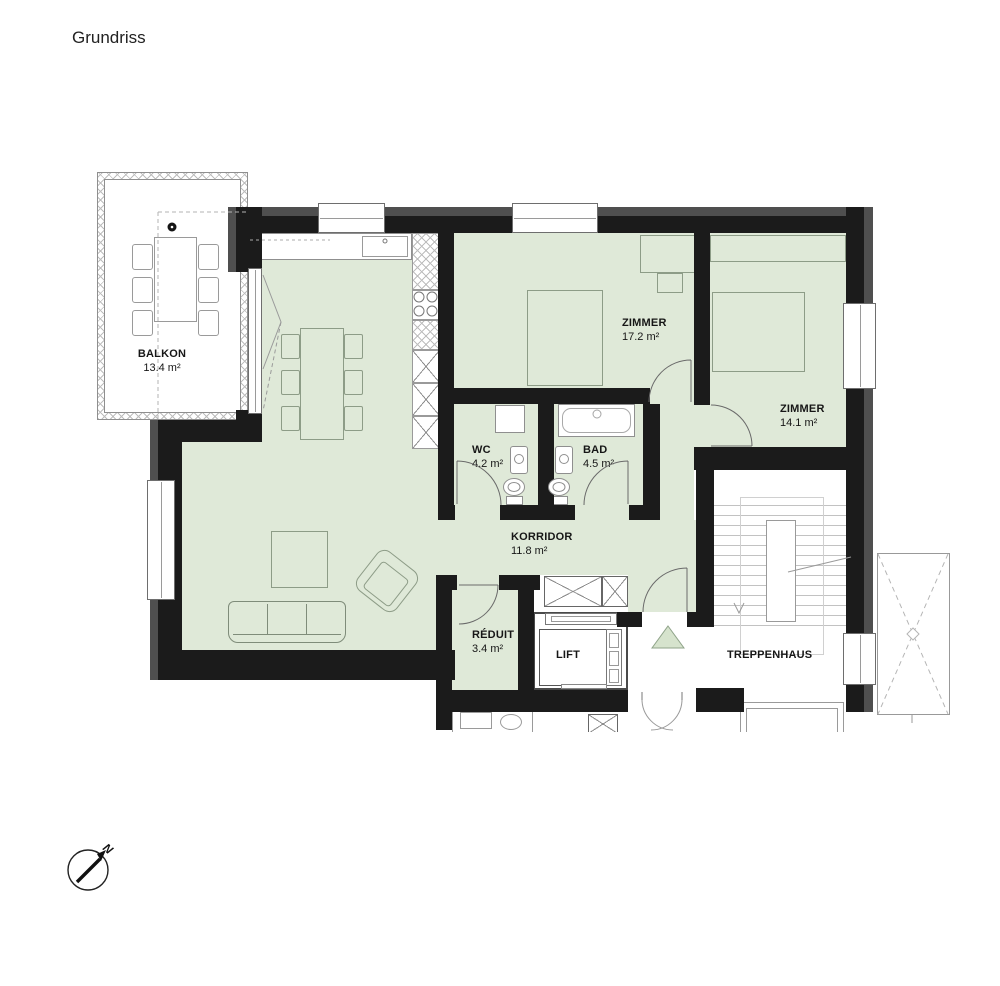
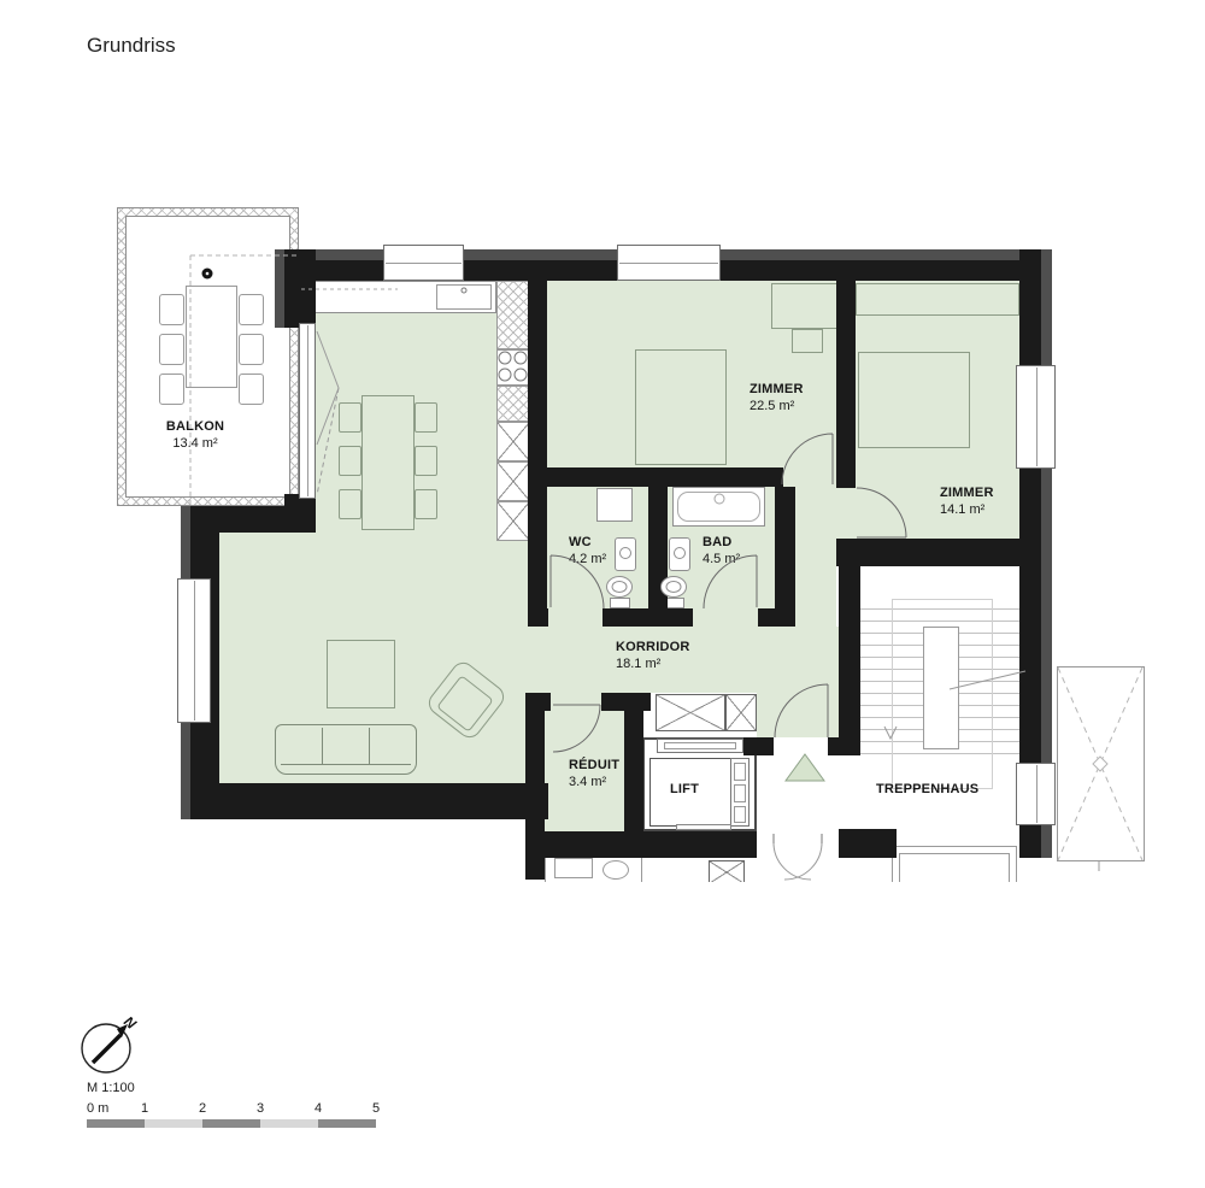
  Grundriss
  BAKON
  13.4 m²
  ZIMMER
- 17.2 m²
+ 22.5 m²
  ZIMMER
  14.1 m²
  WC
  4.2 m²
  BAD
  4.5 m
  KORRIDOR
- 11.8 m²
+ 18.1 m²
  RÉDUIT
  3.4 m²
  LIFT
  TREPPENHAUS
+ M 1:100
+ 0 m
+ 1
+ 2
+ 3
+ 4
+ 5
